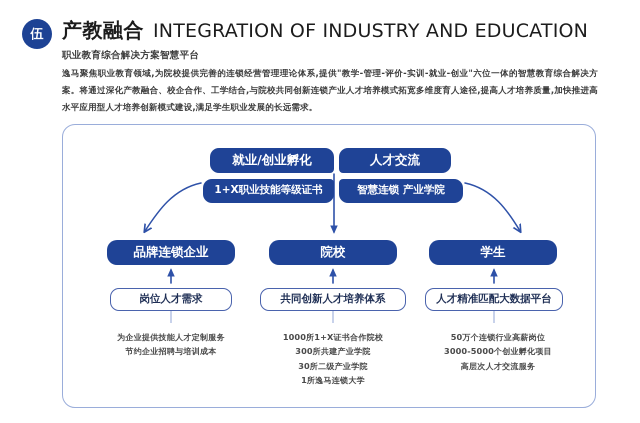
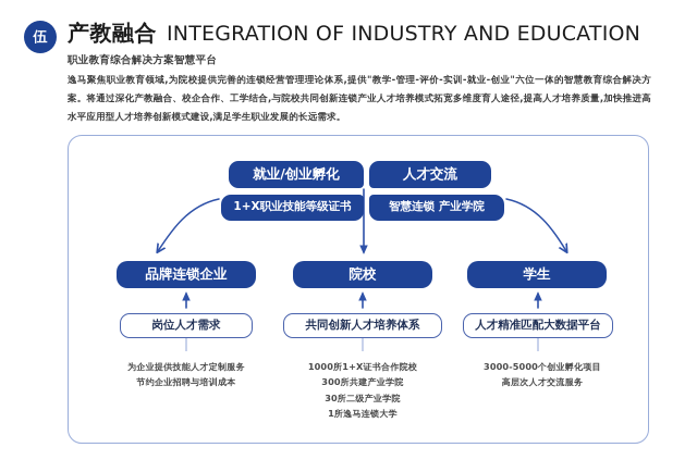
  伍
  产教融合
  INTEGRATION OF INDUSTRY AND EDUCATION
  职业教育综合解决方案智慧平台
  逸马聚焦职业教育领域,为院校提供完善的连锁经营管理理论体系,提供"教学-管理-评价-实训-就业-创业"六位一体的智慧教育综合解决方案。将通过深化产教融合、校企合作、工学结合,与院校共同创新连锁产业人才培养模式拓宽多维度育人途径,提高人才培养质量,加快推进高水平应用型人才培养创新模式建设,满足学生职业发展的长远需求。
  就业/创业孵化
  人才交流
  1+X职业技能等级证书
  智慧连锁 产业学院
  品牌连锁企业
  院校
  学生
  岗位人才需求
  共同创新人才培养体系
  人才精准匹配大数据平台
  为企业提供技能人才定制服务
  节约企业招聘与培训成本
  1000所1+X证书合作院校
  300所共建产业学院
  30所二级产业学院
  1所逸马连锁大学
- 50万个连锁行业高薪岗位
  3000-5000个创业孵化项目
  高层次人才交流服务
